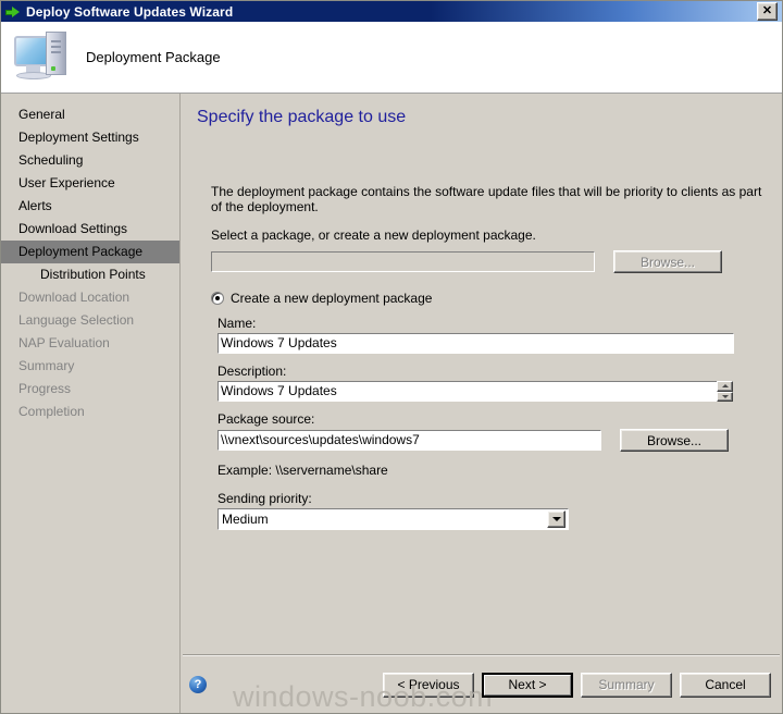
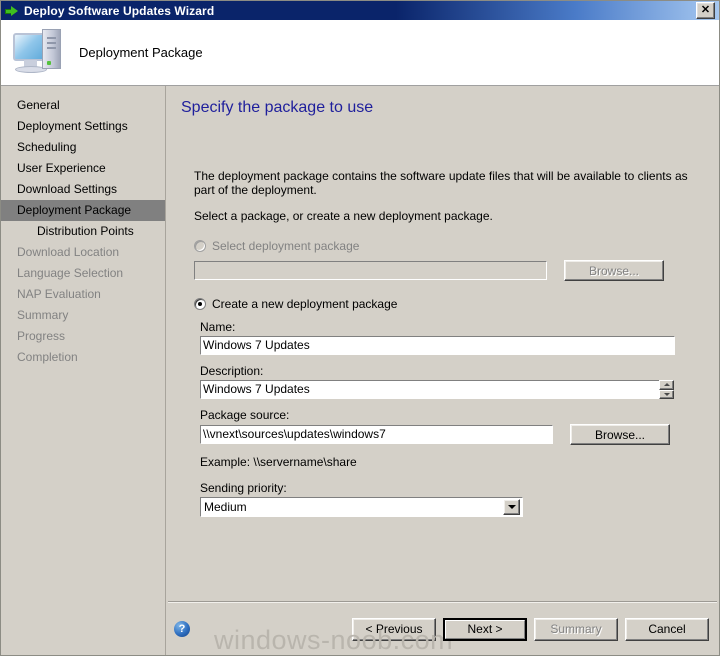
  Deploy Software Updates Wizard
  ✕
  Deployment Package
  General
  Deployment Settings
  Scheduling
  User Experience
- Alerts
  Download Settings
  Deployment Package
  Distribution Points
  Download Location
  Language Selection
  NAP Evaluation
  Summary
  Progress
  Completion
  Specify the package to use
- The deployment package contains the software update files that will be priority to clients as part of the deployment.
+ The deployment package contains the software update files that will be available to clients as part of the deployment.
  Select a package, or create a new deployment package.
+ Select deployment package
  Browse...
  Create a new deployment package
  Name:
  Windows 7 Updates
  Description:
  Windows 7 Updates
  Package source:
  \\vnext\sources\updates\windows7
  Browse...
  Example: \\servername\share
  Sending priority:
  Medium
  ?
  windows-noob.com
  < Previous
  Next >
  Summary
  Cancel
